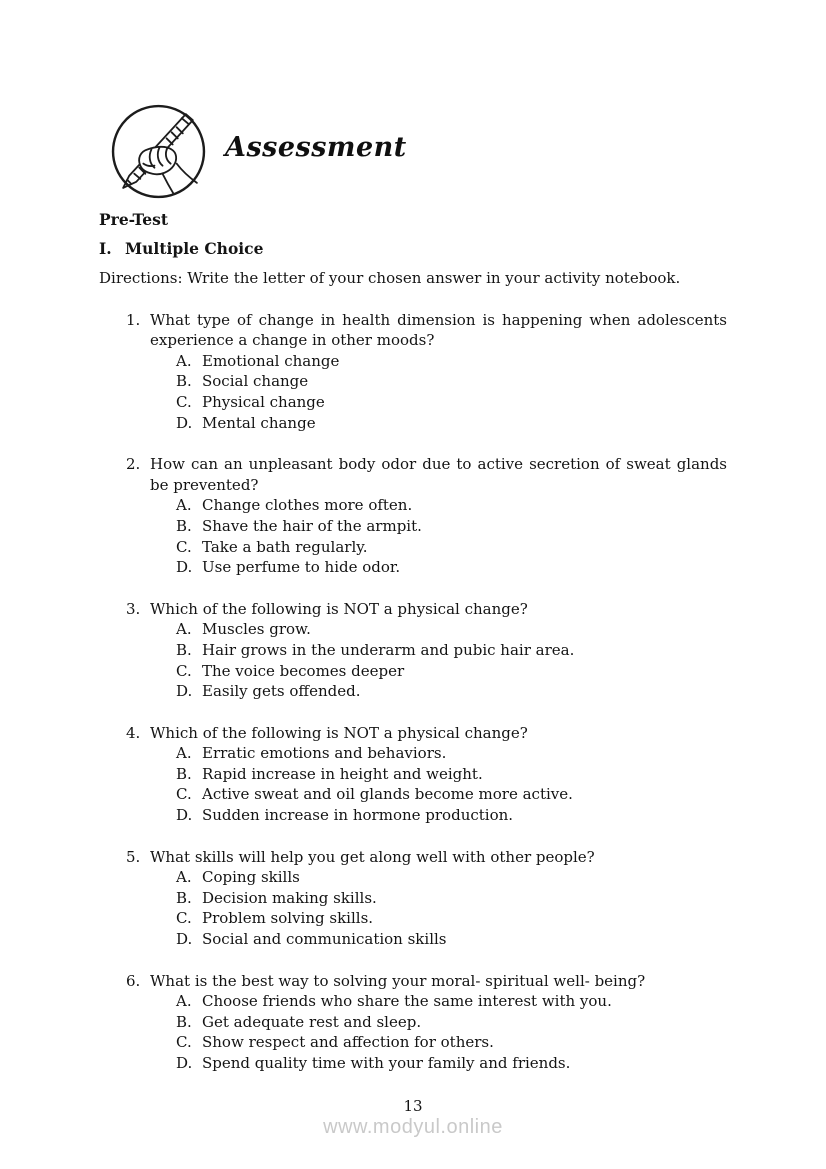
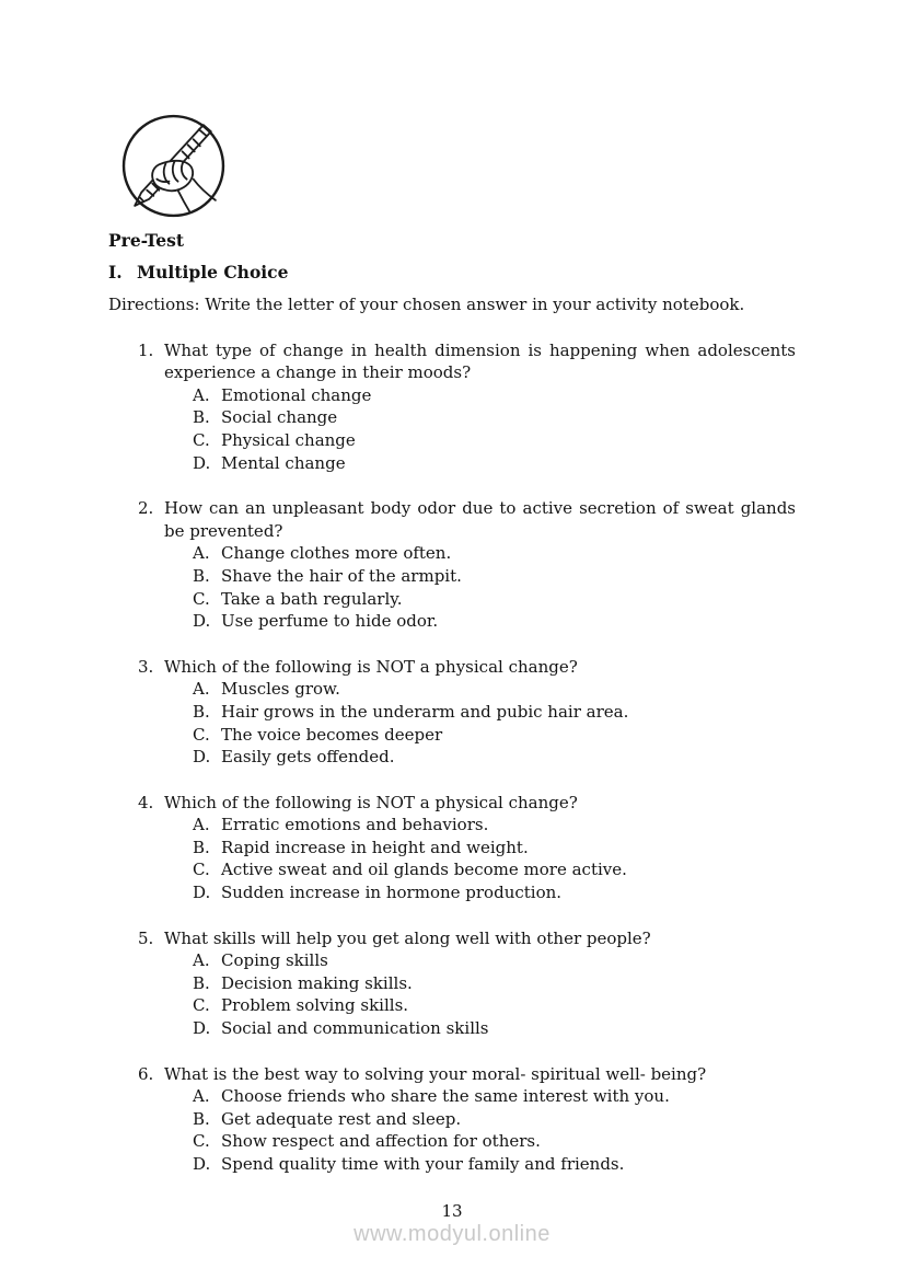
- Assessment
  Pre-Test
  I.
  Multiple Choice
  Directions: Write the letter of your chosen answer in your activity notebook.
  1.
- What type of change in health dimension is happening when adolescents experience a change in other moods?
+ What type of change in health dimension is happening when adolescents experience a change in their moods?
  A.
  Emotional change
  B.
  Social change
  C.
  Physical change
  D.
  Mental change
  2.
  How can an unpleasant body odor due to active secretion of sweat glands be prevented?
  A.
  Change clothes more often.
  B.
  Shave the hair of the armpit.
  C.
  Take a bath regularly.
  D.
  Use perfume to hide odor.
  3.
  Which of the following is NOT a physical change?
  A.
  Muscles grow.
  B.
  Hair grows in the underarm and pubic hair area.
  C.
  The voice becomes deeper
  D.
  Easily gets offended.
  4.
  Which of the following is NOT a physical change?
  A.
  Erratic emotions and behaviors.
  B.
  Rapid increase in height and weight.
  C.
  Active sweat and oil glands become more active.
  D.
  Sudden increase in hormone production.
  5.
  What skills will help you get along well with other people?
  A.
  Coping skills
  B.
  Decision making skills.
  C.
  Problem solving skills.
  D.
  Social and communication skills
  6.
  What is the best way to solving your moral- spiritual well- being?
  A.
  Choose friends who share the same interest with you.
  B.
  Get adequate rest and sleep.
  C.
  Show respect and affection for others.
  D.
  Spend quality time with your family and friends.
  13
  www.modyul.online
